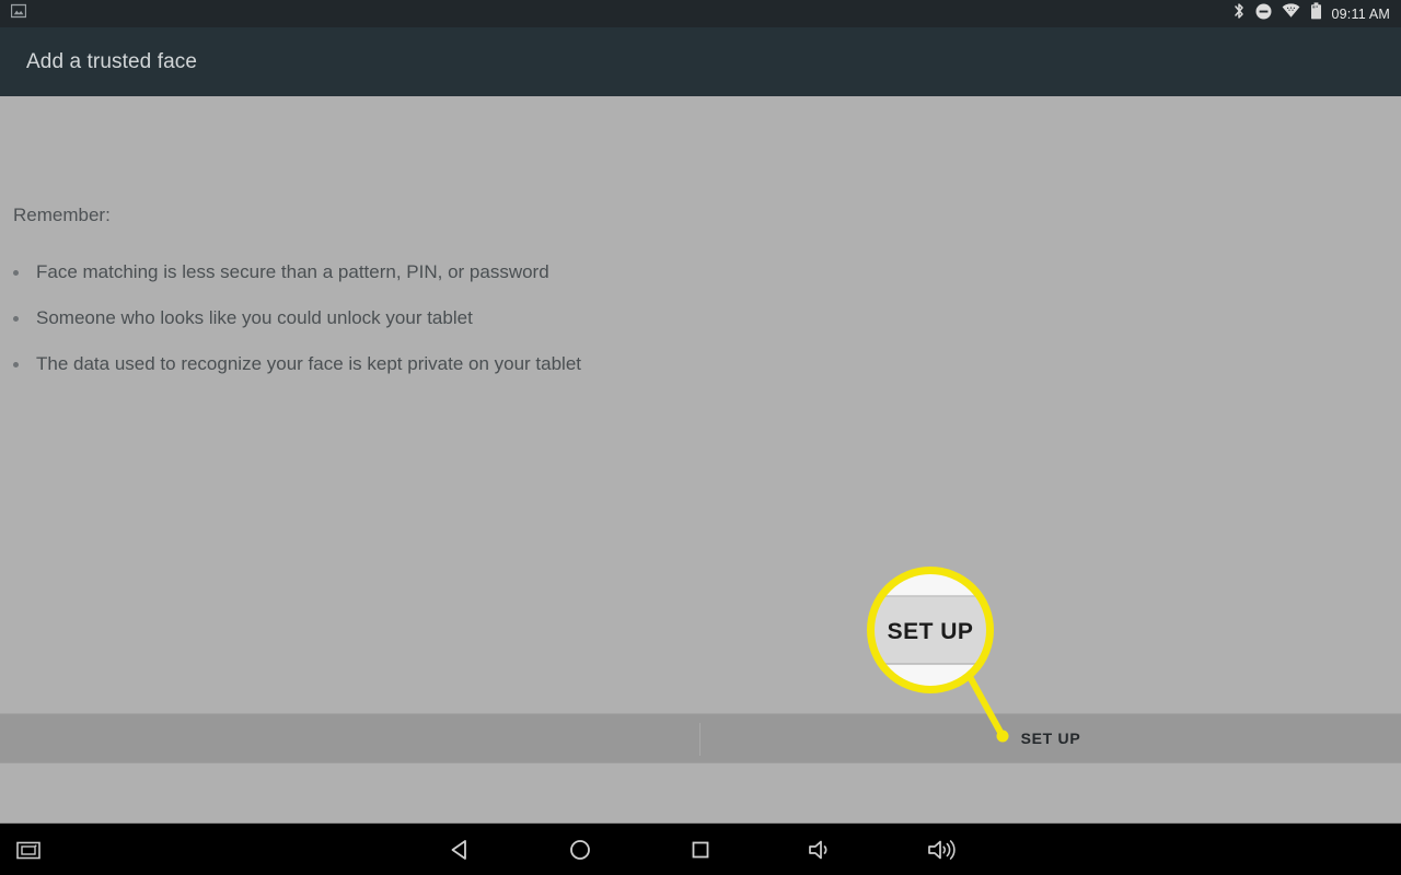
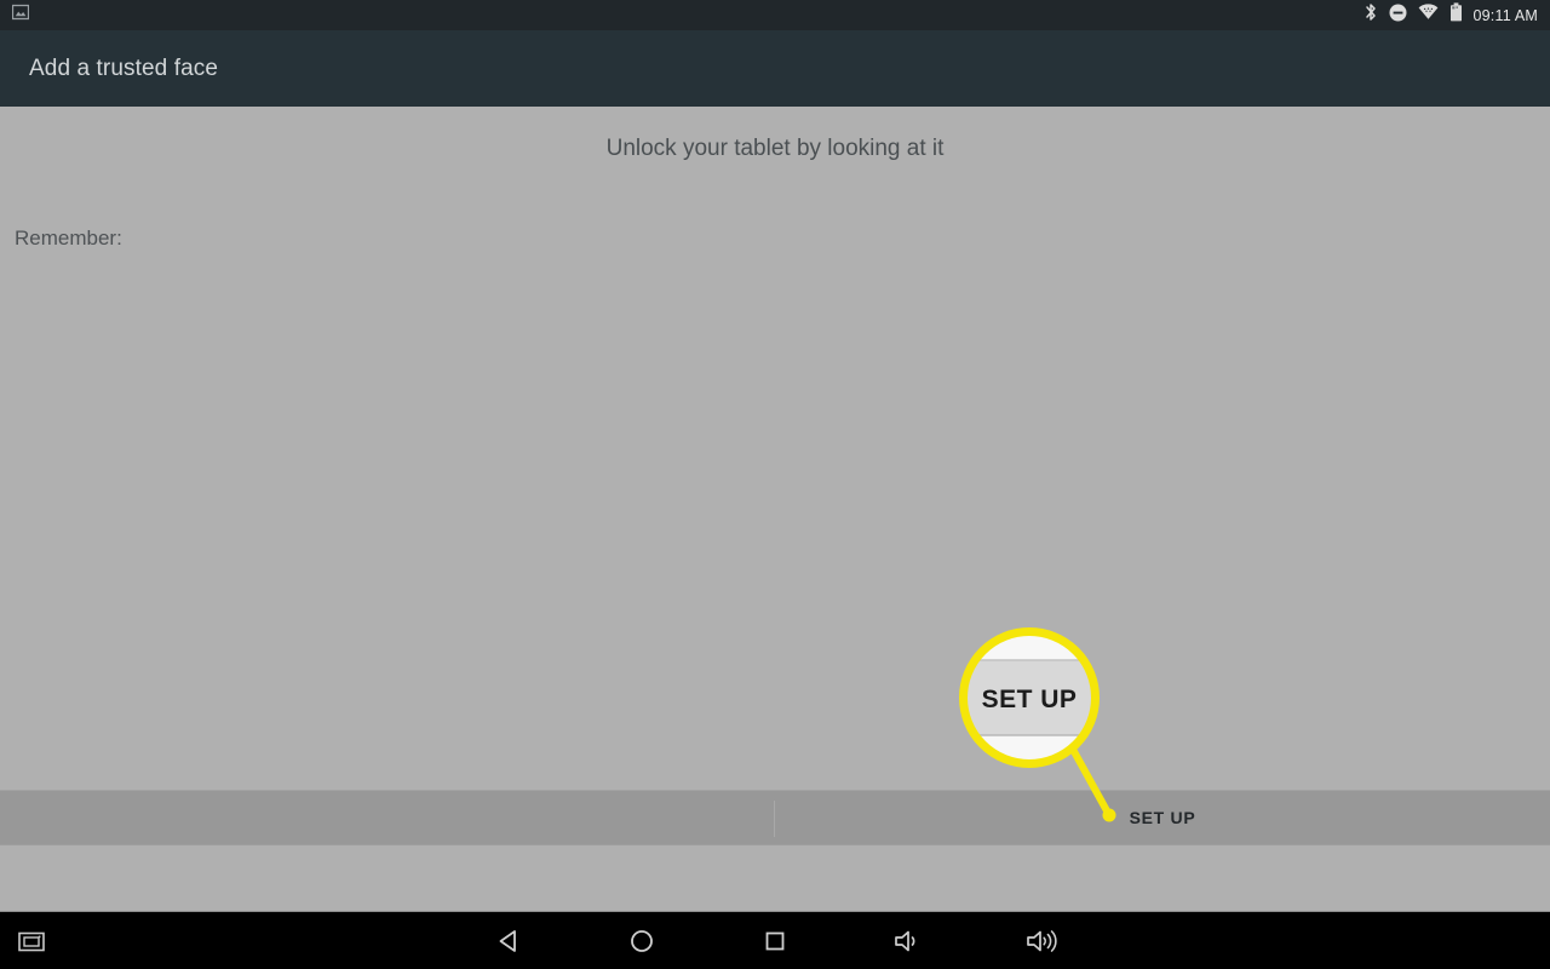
  09:11 AM
  Add a trusted face
+ Unlock your tablet by looking at it
  Remember:
- Face matching is less secure than a pattern, PIN, or password
- Someone who looks like you could unlock your tablet
- The data used to recognize your face is kept private on your tablet
  SET UP
  SET UP
